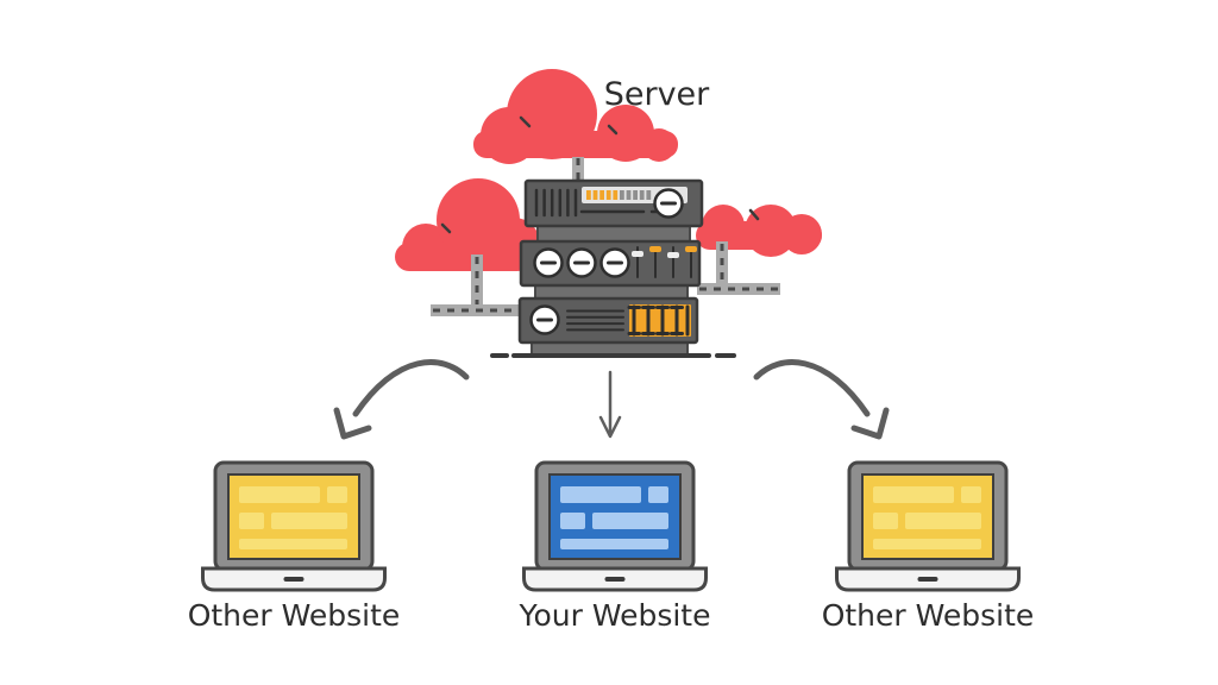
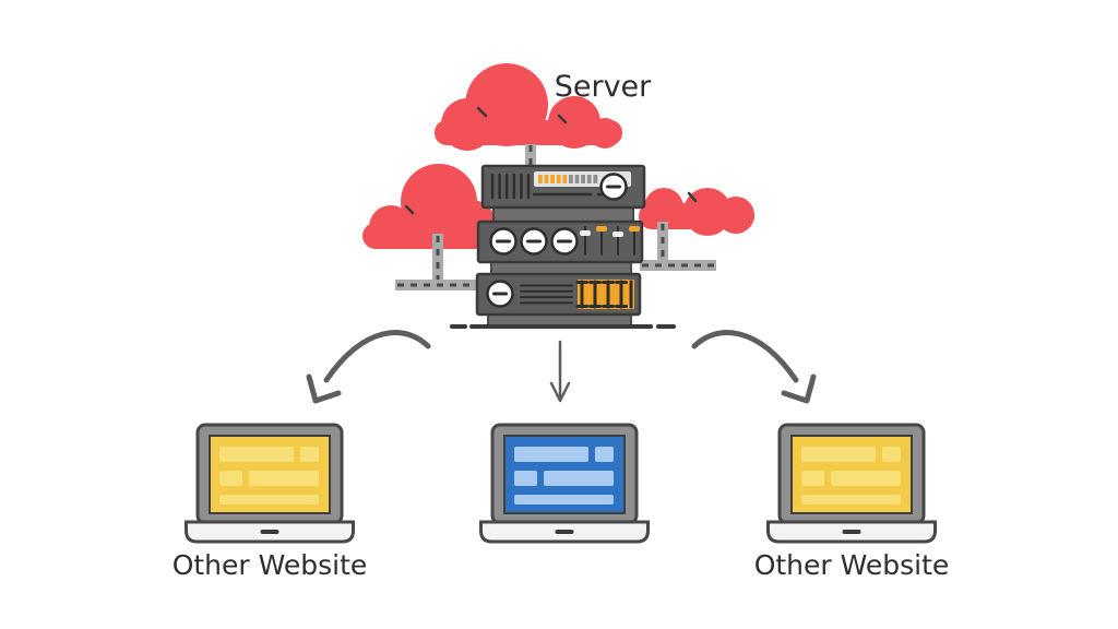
  Server
  Other Website
- Your Website
  Other Website
